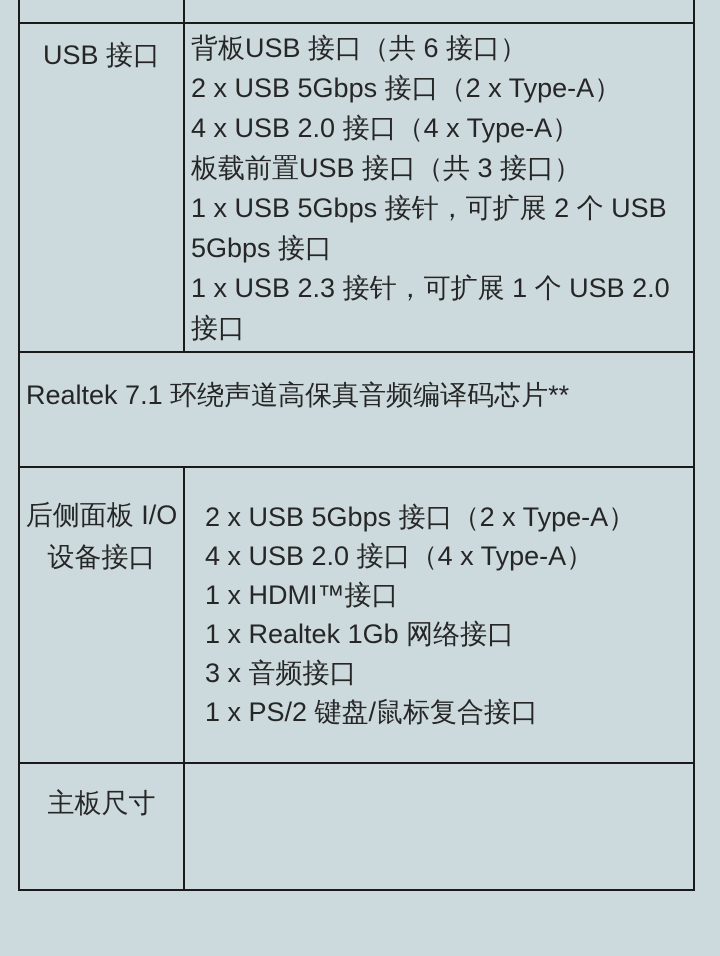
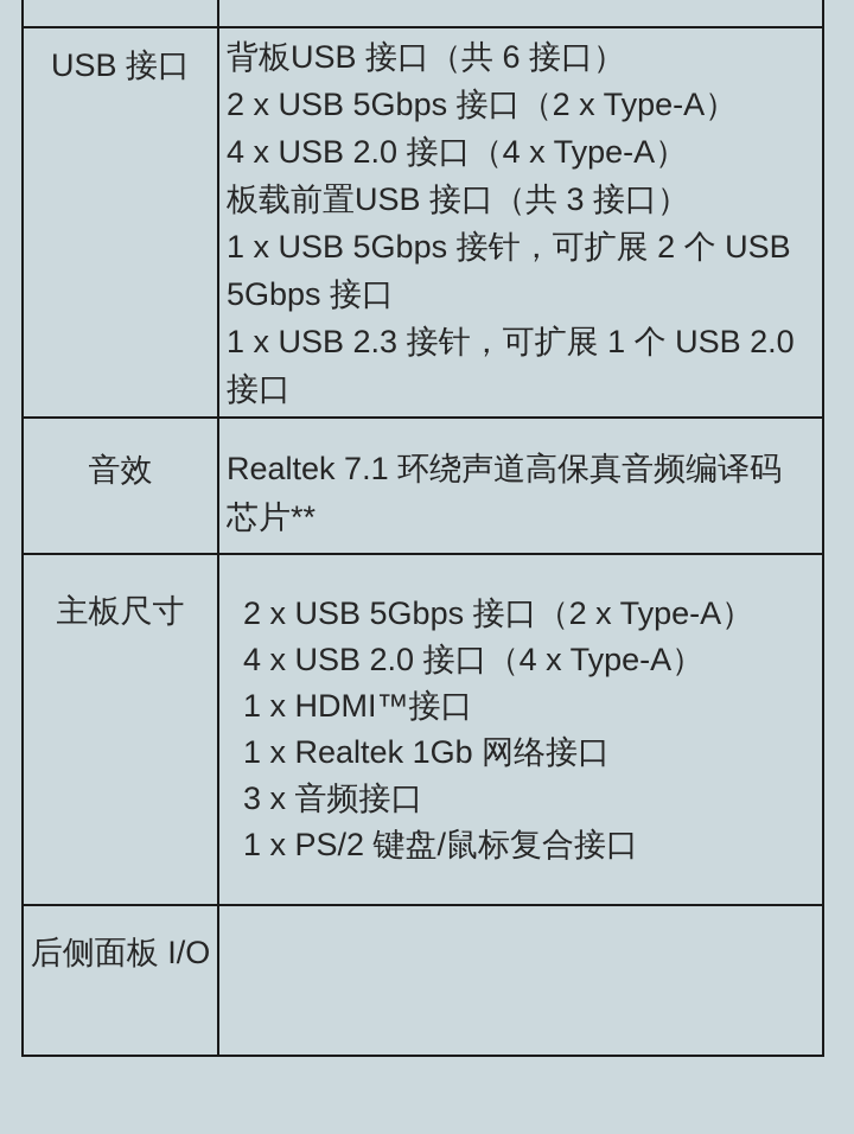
  USB 接口
  背板USB 接口（共 6 接口）
  2 x USB 5Gbps 接口（2 x Type-A）
  4 x USB 2.0 接口（4 x Type-A）
  板载前置USB 接口（共 3 接口）
  1 x USB 5Gbps 接针，可扩展 2 个 USB 5Gbps 接口
  1 x USB 2.3 接针，可扩展 1 个 USB 2.0 接口
+ 音效
  Realtek 7.1 环绕声道高保真音频编译码芯片**
- 后侧面板 I/O
+ 主板尺寸
- 设备接口
  2 x USB 5Gbps 接口（2 x Type-A）
  4 x USB 2.0 接口（4 x Type-A）
  1 x HDMI™接口
  1 x Realtek 1Gb 网络接口
  3 x 音频接口
  1 x PS/2 键盘/鼠标复合接口
- 主板尺寸
+ 后侧面板 I/O
